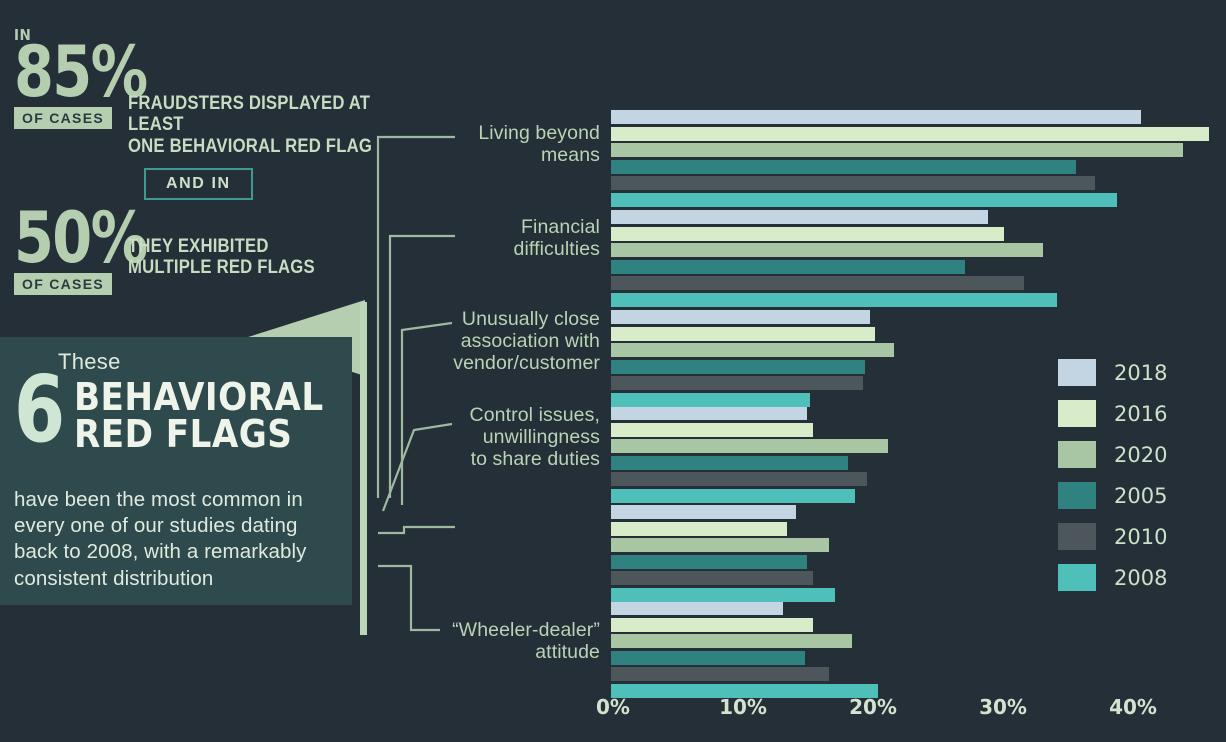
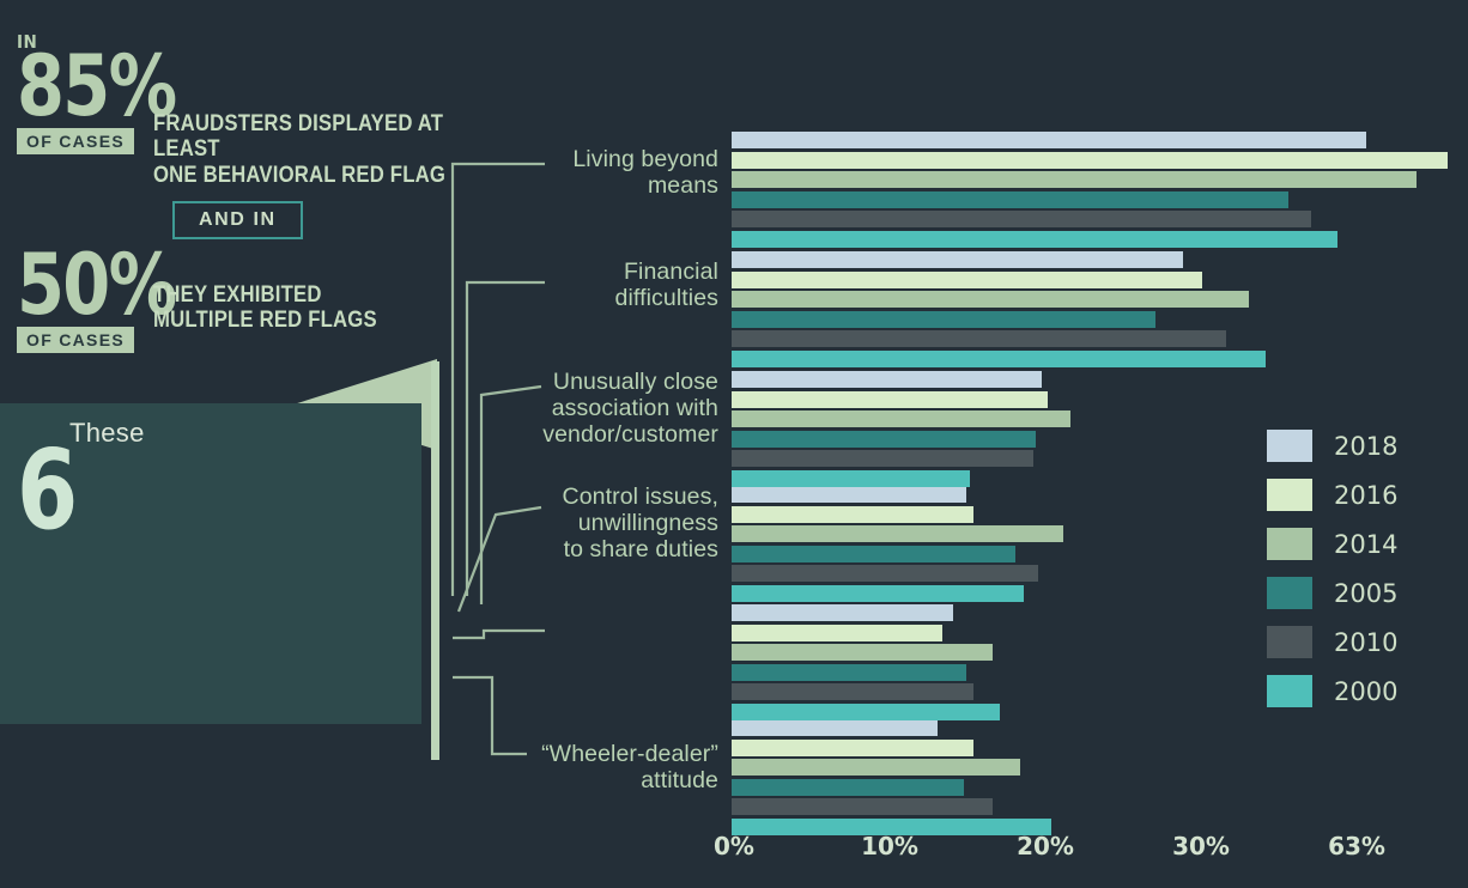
  IN
  85%
  OF CASES
  FRAUDSTERS DISPLAYED AT LEAST
  ONE BEHAVIORAL RED FLAG
  AND IN
  50%
  OF CASES
  THEY EXHIBITED
  MULTIPLE RED FLAGS
  These
  6
- BEHAVIORAL
- RED FLAGS
- have been the most common in every one of our studies dating back to 2008, with a remarkably consistent distribution
  Living beyond
  means
  Financial
  difficulties
  Unusually close
  association with
  vendor/customer
  Control issues,
  unwillingness
  to share duties
  “Wheeler-dealer”
  attitude
  0%
  10%
  20%
  30%
- 40%
+ 63%
  2018
  2016
- 2020
+ 2014
  2005
  2010
- 2008
+ 2000
